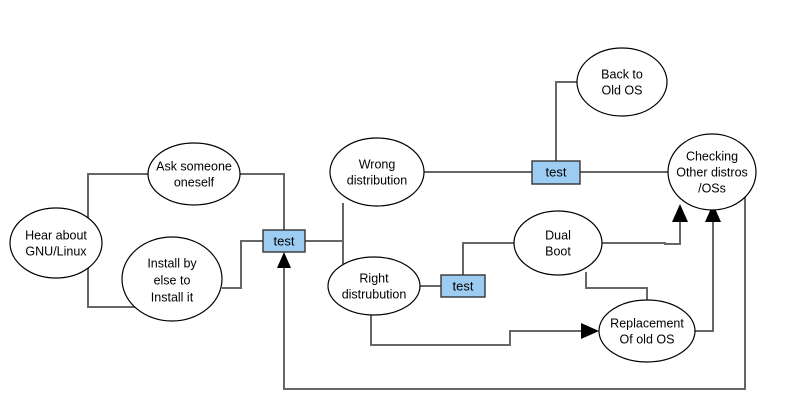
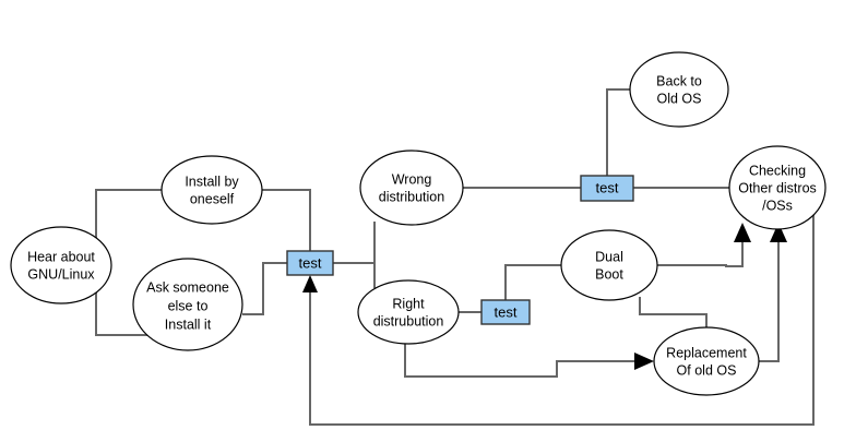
  Hear about
  GNU/Linux
- Ask someone
+ Install by
  oneself
- Install by
+ Ask someone
  else to
  Install it
  test
  Wrong
  distribution
  Right
  distrubution
  test
  test
  Back to
  Old OS
  Checking
  Other distros
  /OSs
  Dual
  Boot
  Replacement
  Of old OS
